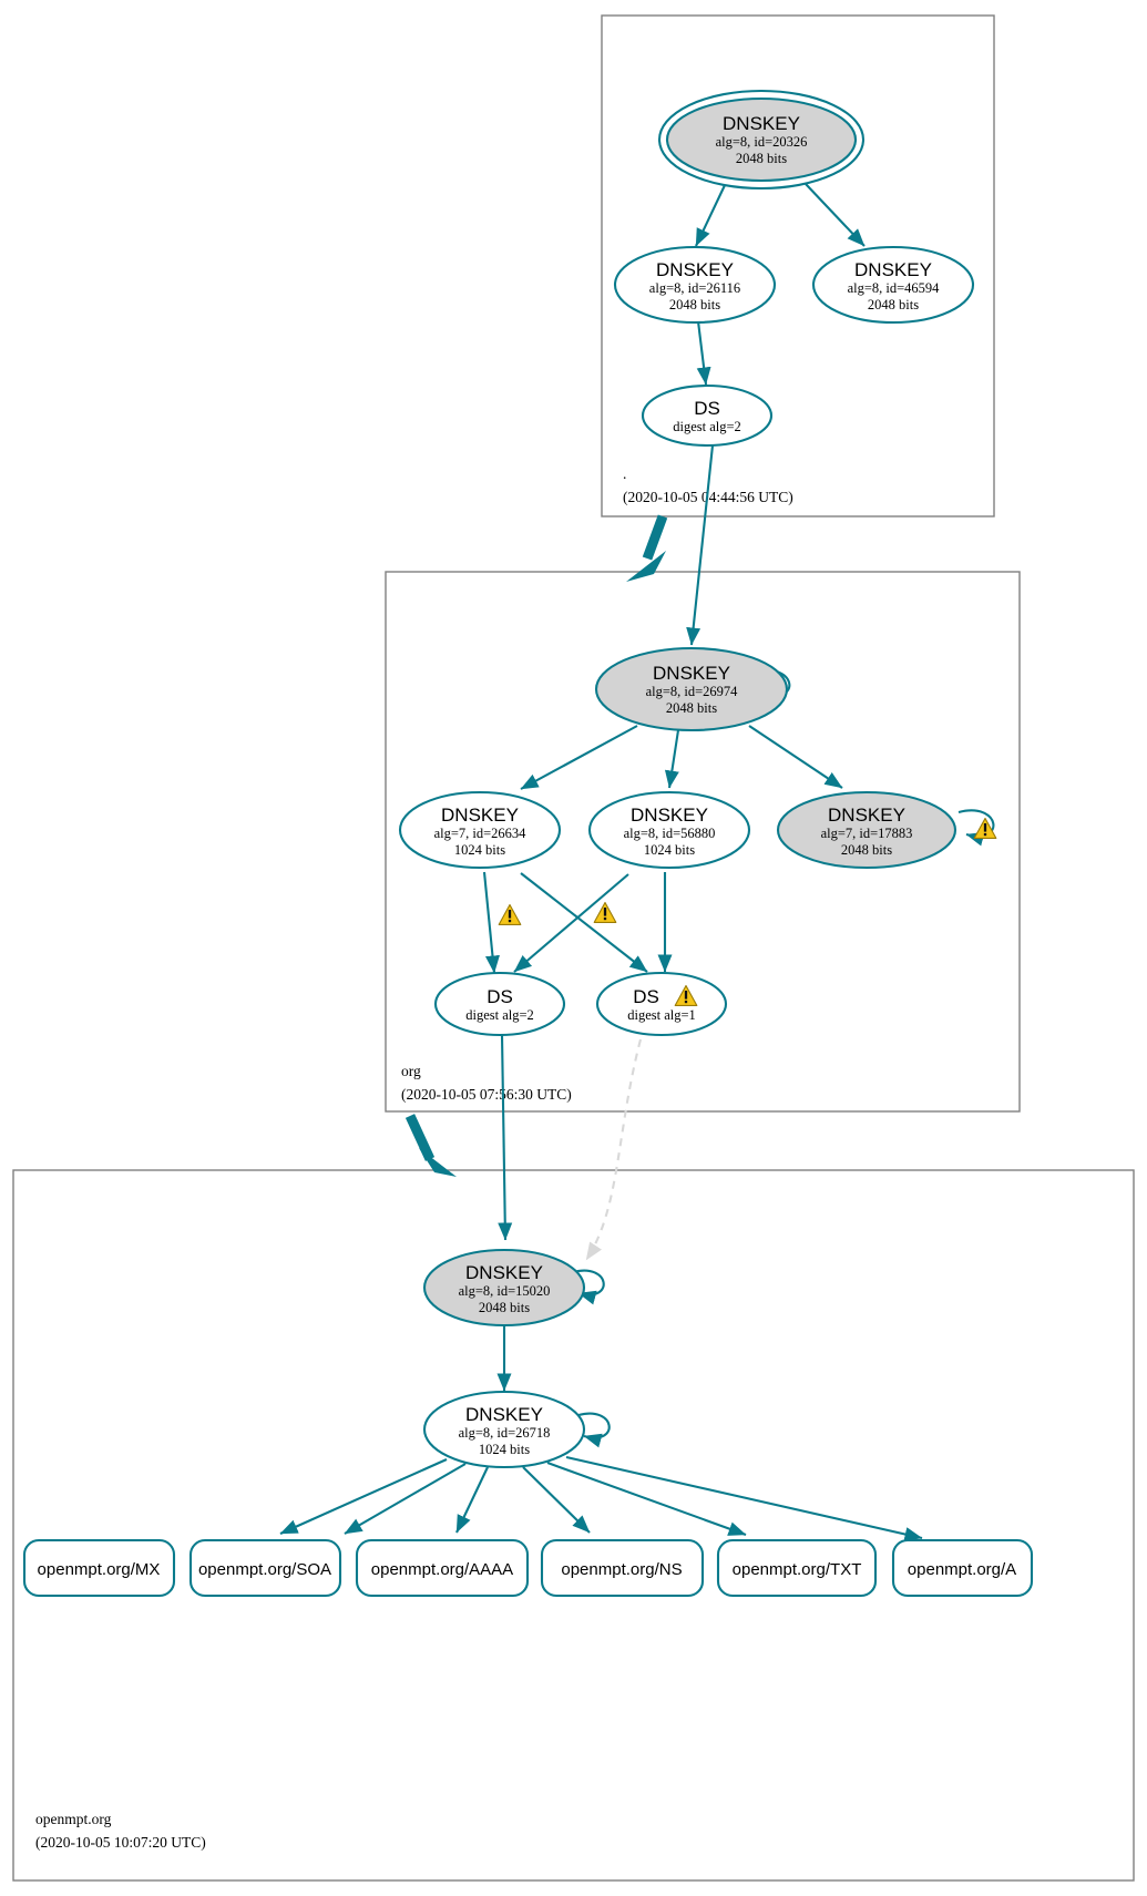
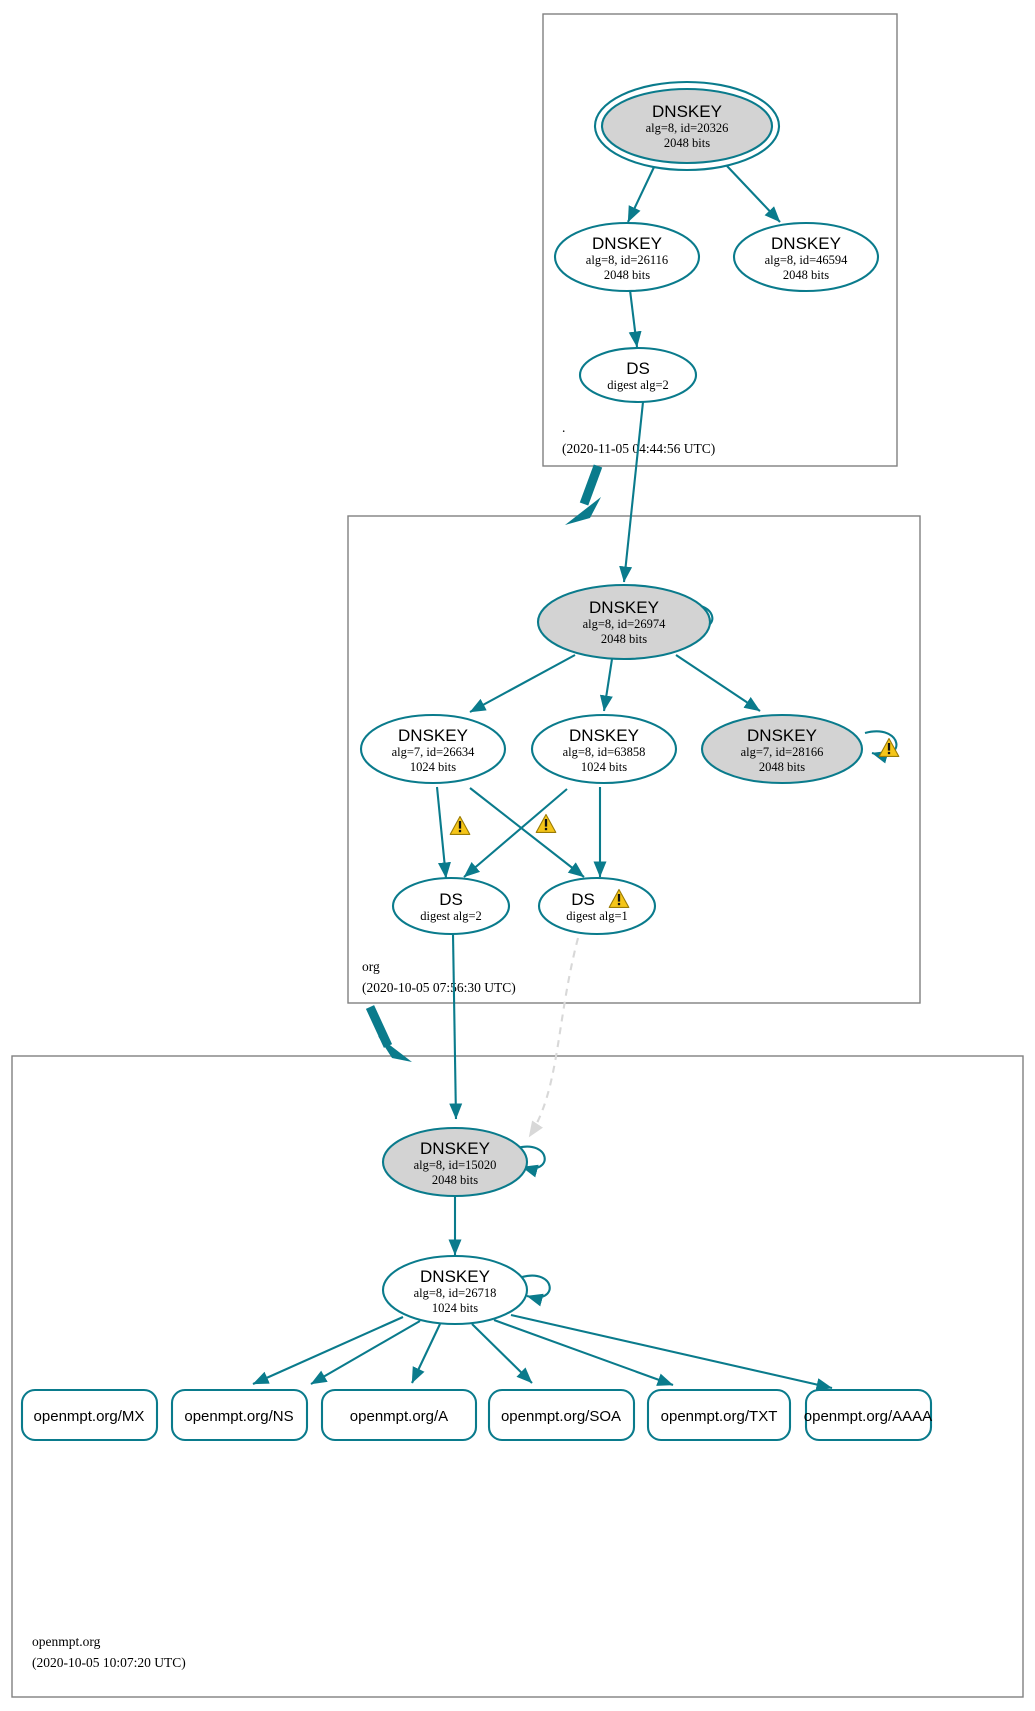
  DNSKEY
  alg=8, id=20326
  2048 bits
  DNSKEY
  alg=8, id=26116
  2048 bits
  DNSKEY
  alg=8, id=46594
  2048 bits
  DS
  digest alg=2
  .
- (2020-10-05 04:44:56 UTC)
+ (2020-11-05 04:44:56 UTC)
  DNSKEY
  alg=8, id=26974
  2048 bits
  DNSKEY
  alg=7, id=26634
  1024 bits
  DNSKEY
- alg=8, id=56880
+ alg=8, id=63858
  1024 bits
  DNSKEY
- alg=7, id=17883
+ alg=7, id=28166
  2048 bits
  DS
  digest alg=2
  DS
  digest alg=1
  org
  (2020-10-05 07:6:30 UTC)
  DNSKEY
  alg=8, id=15020
  2048 bits
  DNSKEY
  alg=8, id=26718
  1024 bits
  openmpt.org/MX
- openmpt.org/SOA
+ openmpt.org/NS
- openmpt.org/AAAA
+ openmpt.org/A
- openmpt.org/NS
+ openmpt.org/SOA
  openmpt.org/TXT
- openmpt.org/A
+ openmpt.org/AAAA
  openmpt.org
  (2020-10-05 10:07:20 UTC)
